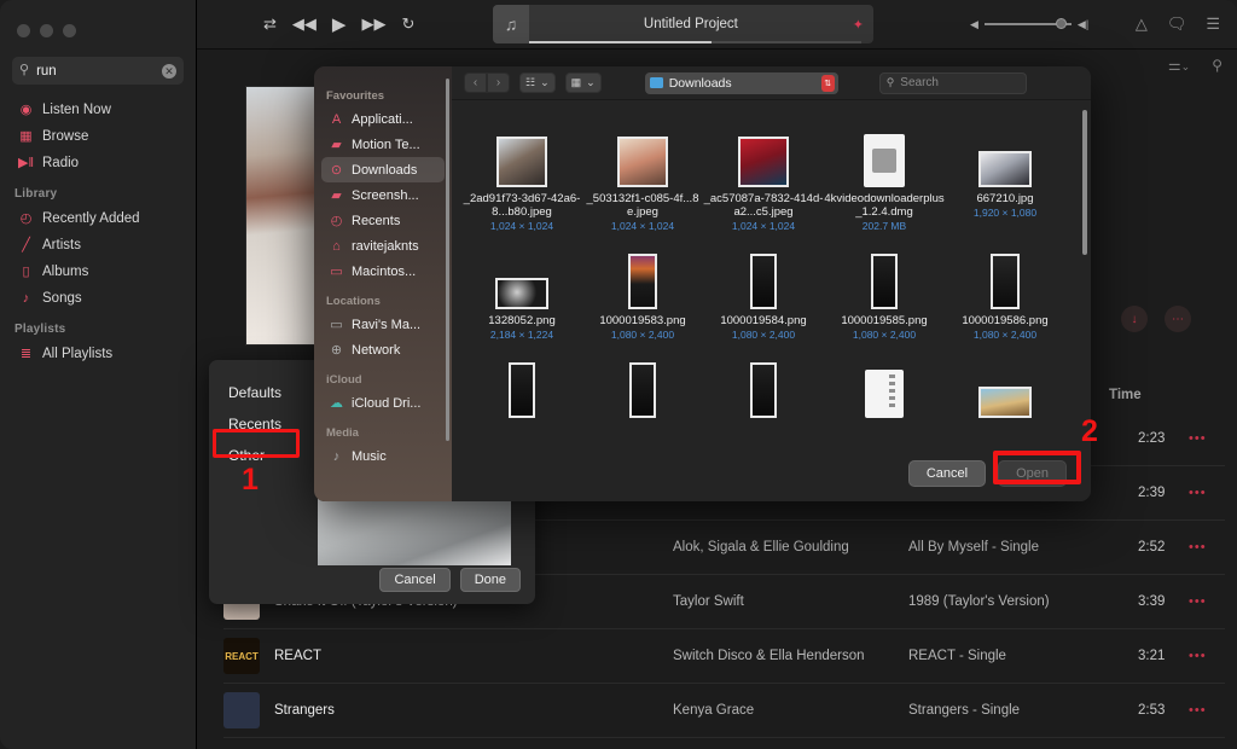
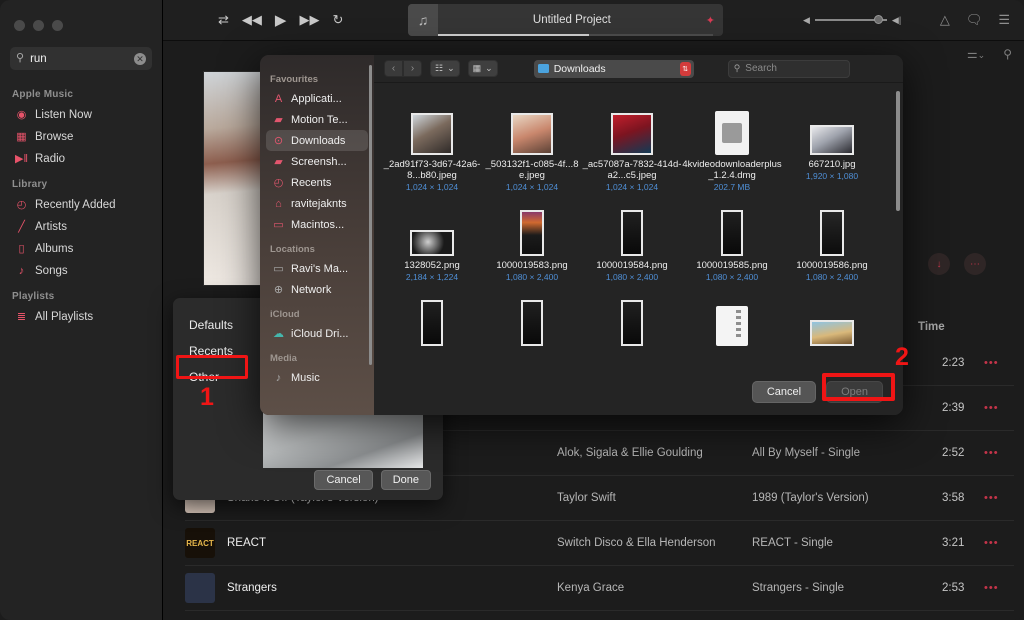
  ⚲
  run
  ✕
+ Apple Music
  ◉
  Listen Now
  ▦
  Browse
  ▶‖
  Radio
  Library
  ◴
  Recently Added
  ╱
  Artists
  ▯
  Albums
  ♪
  Songs
  Playlists
  ≣
  All Playlists
  ⇄
  ◀◀
  ▶
  ▶▶
  ↻
  ♫
  Untitled Project
  ✦
  ◀
  ◀|
  △
  🗨
  ☰
  ⚌⌄
  ⚲
  ↓
  ⋯
  Time
  2:23
  •••
  2:39
  •••
  Alok, Sigala & Ellie Goulding
  All By Myself - Single
  2:52
  •••
  Taylor Swift
  1989 (Taylor's Version)
- 3:39
+ 3:58
  •••
  REACT
  REACT
  Switch Disco & Ella Henderson
  REACT - Single
  3:21
  •••
  Strangers
  Kenya Grace
  Strangers - Single
  2:53
  •••
  Defaults
  Recents
  Other
  Cancel
  Done
  Favourites
  A
  Applicati...
  ▰
  Motion Te...
  ⊙
  Downloads
  ▰
  Screensh...
  ◴
  Recents
  ⌂
  ravitejaknts
  ▭
  Macintos...
  Locations
  ▭
  Ravi's Ma...
  ⊕
  Network
  iCloud
  ☁
  iCloud Dri...
  Media
  ♪
  Music
  ‹
  ›
  ☷
  ⌄
  ▦
  ⌄
  Downloads
  ⚲
  Search
  _2ad91f73-3d67-42a6-8...b80.jpeg
  1,024 × 1,024
  _503132f1-c085-4f...8e.jpeg
  1,024 × 1,024
  _ac57087a-7832-414d-a2...c5.jpeg
  1,024 × 1,024
  4kvideodownloaderplus_1.2.4.dmg
  202.7 MB
  667210.jpg
  1,920 × 1,080
  1328052.png
  2,184 × 1,224
  1000019583.png
  1,080 × 2,400
  1000019584.png
  1,080 × 2,400
  1000019585.png
  1,080 × 2,400
  1000019586.png
  1,080 × 2,400
  Cancel
  Open
  1
  2
